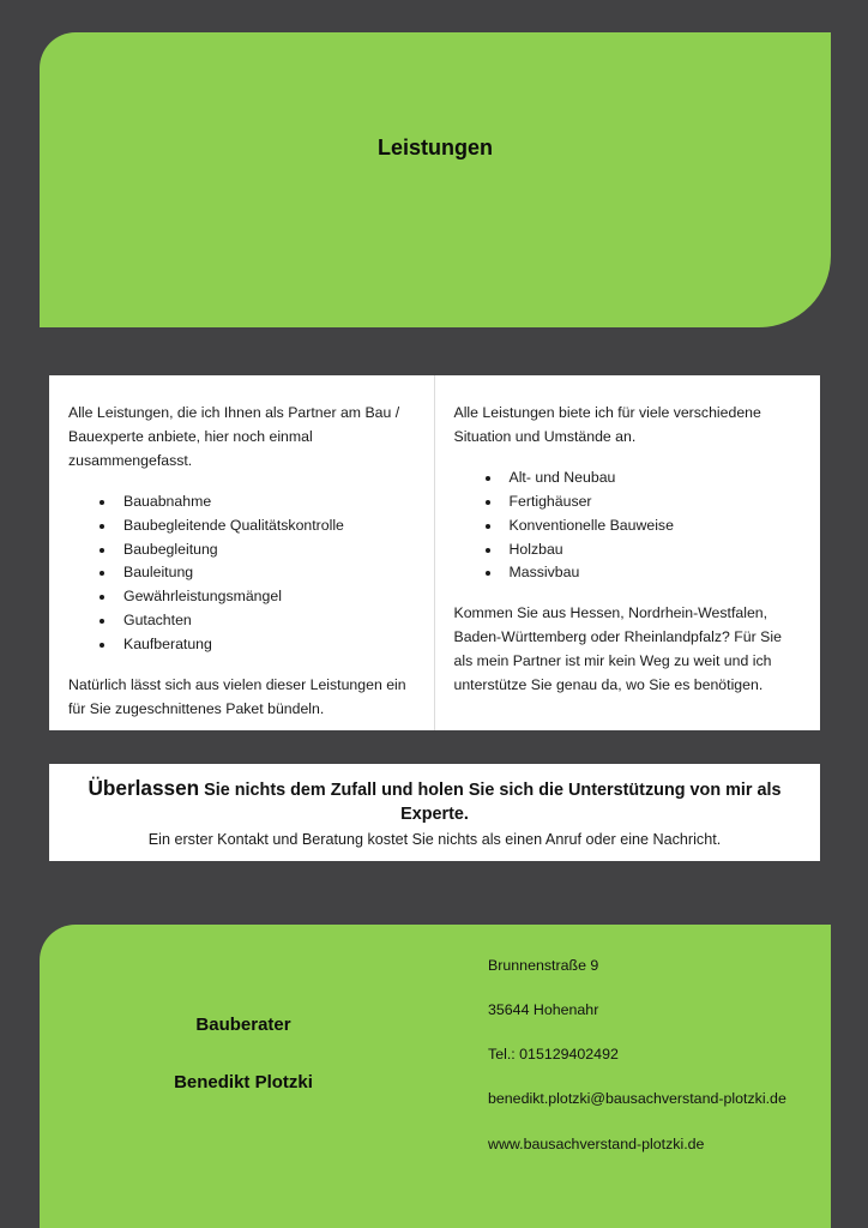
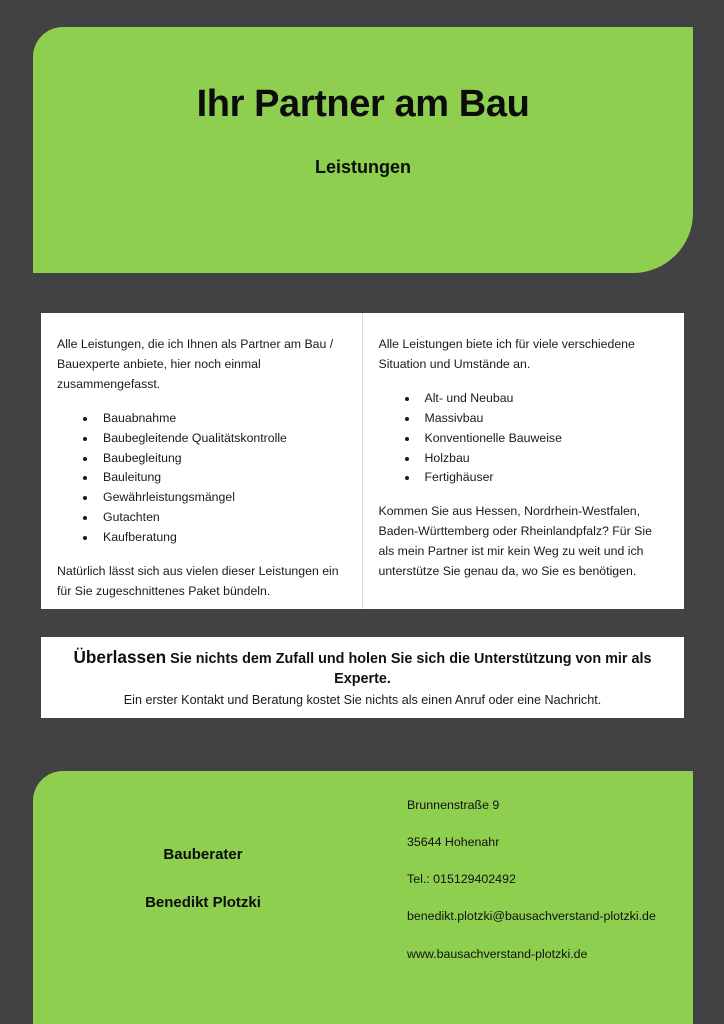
+ Ihr Partner am Bau
  Leistungen
  Alle Leistungen, die ich Ihnen als Partner am Bau / Bauexperte anbiete, hier noch einmal zusammengefasst.
  Bauabnahme
  Baubegleitende Qualitätskontrolle
  Baubegleitung
  Bauleitung
  Gewährleistungsmängel
  Gutachten
  Kaufberatung
  Natürlich lässt sich aus vielen dieser Leistungen ein für Sie zugeschnittenes Paket bündeln.
  Alle Leistungen biete ich für viele verschiedene Situation und Umstände an.
  Alt- und Neubau
- Fertighäuser
+ Massivbau
  Konventionelle Bauweise
  Holzbau
- Massivbau
+ Fertighäuser
  Kommen Sie aus Hessen, Nordrhein-Westfalen, Baden-Württemberg oder Rheinlandpfalz? Für Sie als mein Partner ist mir kein Weg zu weit und ich unterstütze Sie genau da, wo Sie es benötigen.
  Überlassen Sie nichts dem Zufall und holen Sie sich die Unterstützung von mir als Experte.
  Ein erster Kontakt und Beratung kostet Sie nichts als einen Anruf oder eine Nachricht.
  Bauberater
  Benedikt Plotzki
  Brunnenstraße 9
  35644 Hohenahr
  Tel.: 015129402492
  benedikt.plotzki@bausachverstand-plotzki.de
  www.bausachverstand-plotzki.de
